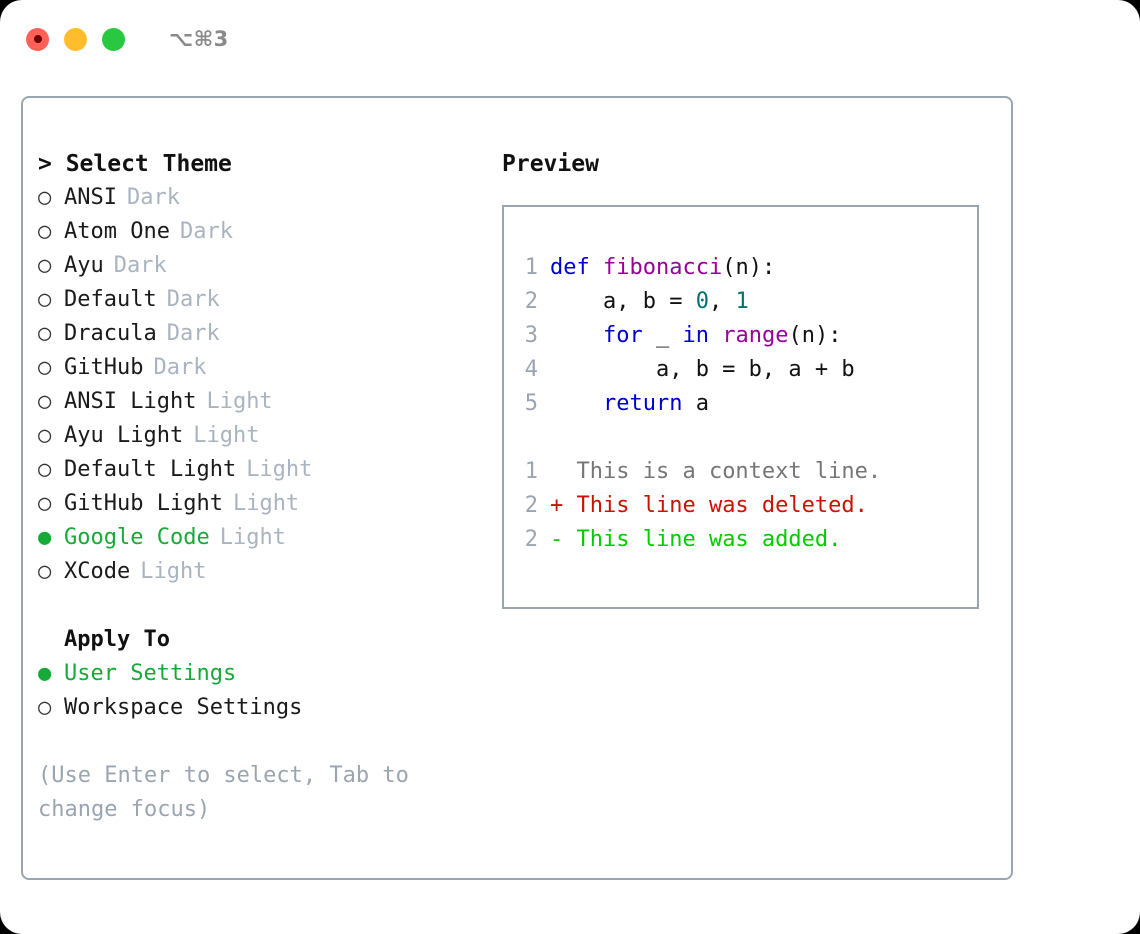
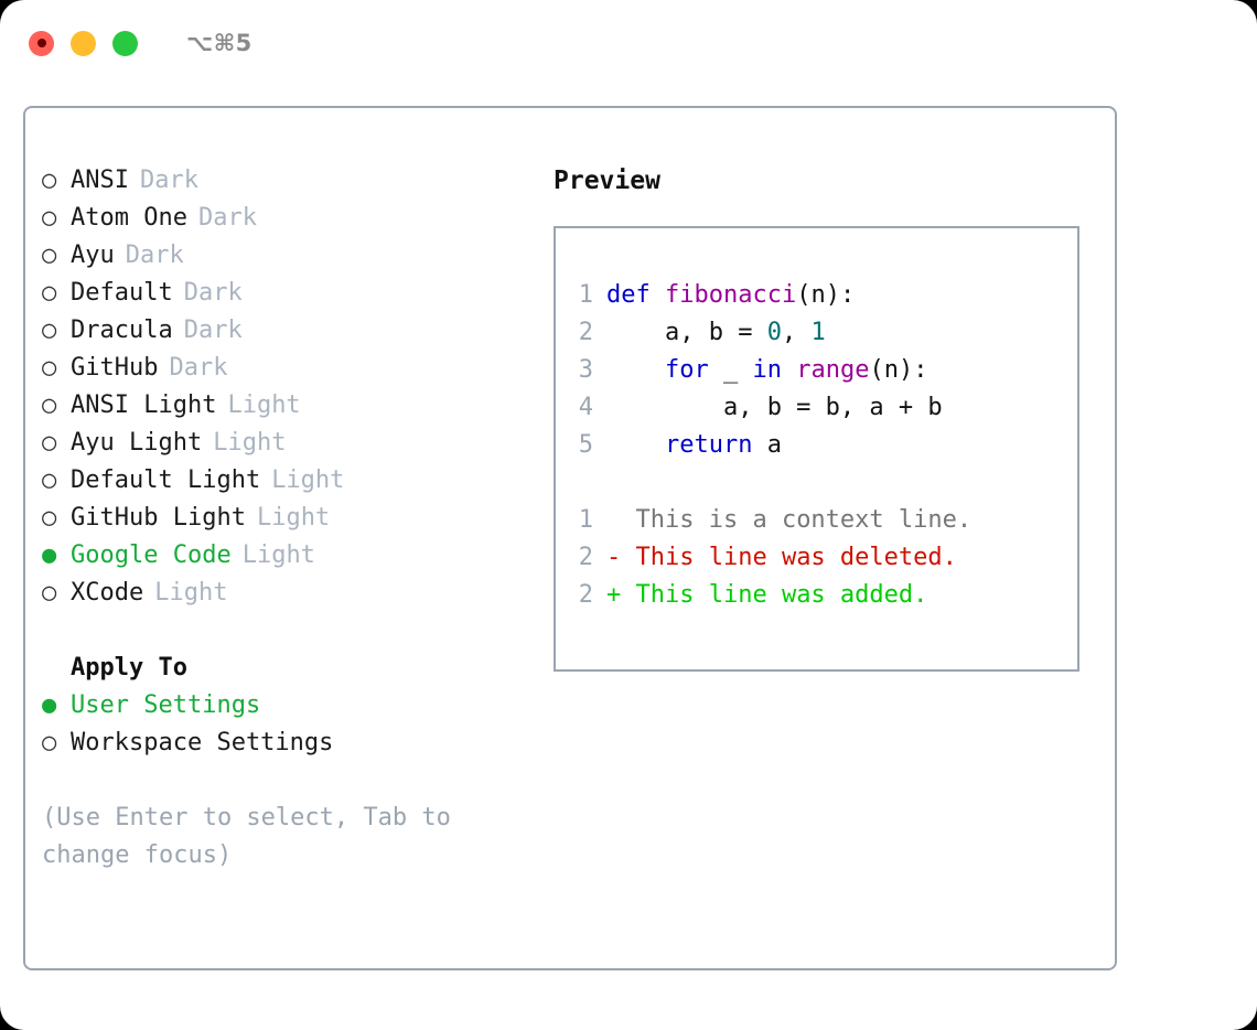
- ⌥⌘3
+ ⌥⌘5
- > Select Theme
  ○
  ANSI
  Dark
  ○
  Atom One
  Dark
  ○
  Ayu
  Dark
  ○
  Default
  Dark
  ○
  Dracula
  Dark
  ○
  GitHub
  Dark
  ○
  ANSI Light
  Light
  ○
  Ayu Light
  Light
  ○
  Default Light
  Light
  ○
  GitHub Light
  Light
  ●
  Google Code
  Light
  ○
  XCode
  Light
  Apply To
  ●
  User Settings
  ○
  Workspace Settings
  (Use Enter to select, Tab to change focus)
  Preview
  1
  def fibonacci(n):
  2
  a, b = 0, 1
  3
  for _ in range(n):
  4
  a, b = b, a + b
  5
  return a
  1
  This is a context line.
  2
- +
+ -
  This line was deleted.
  2
- -
+ +
  This line was added.
